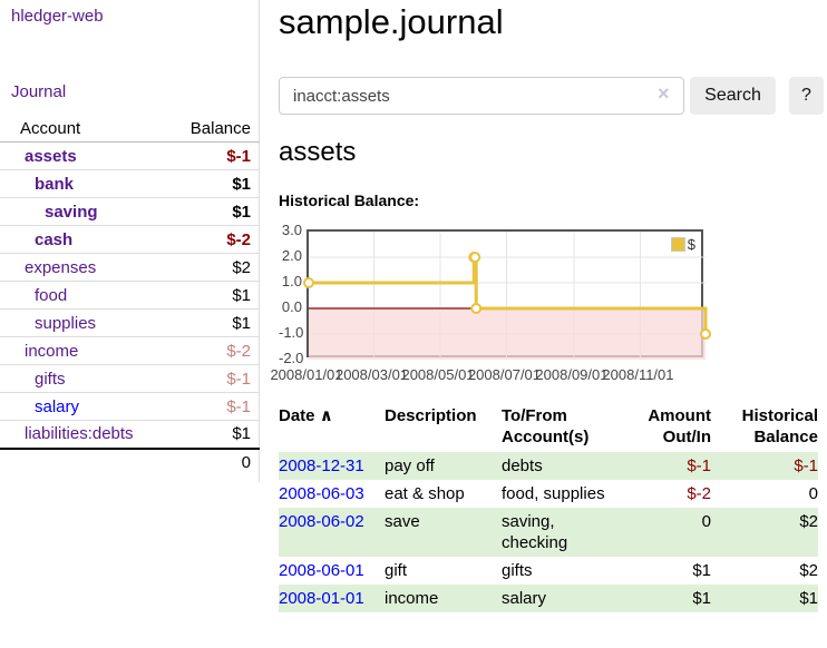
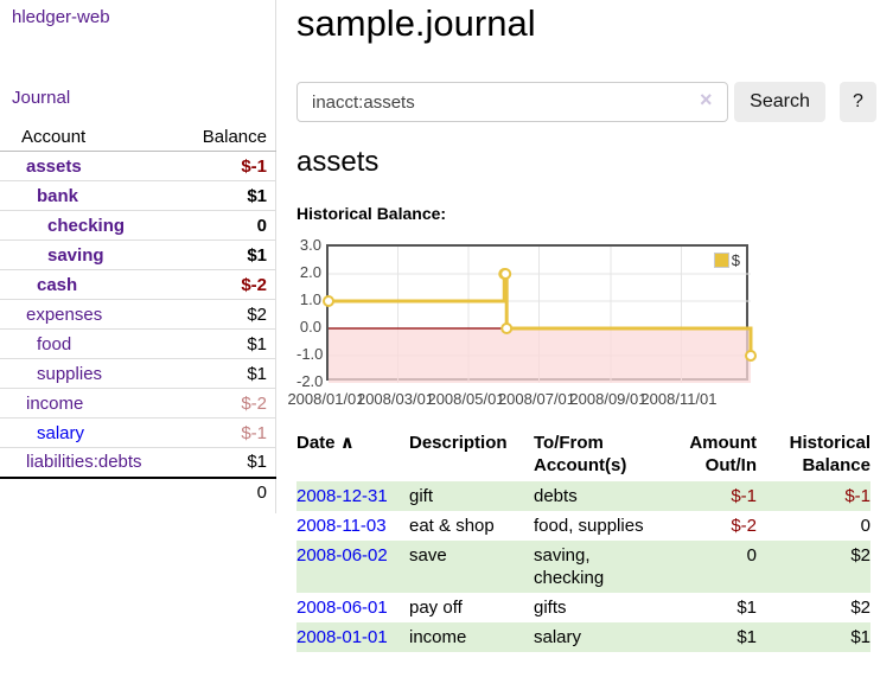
  hledger-web
  Journal
  Account	Balance
  assets	$-1
  bank	$1
+ checking	0
  saving	$1
  cash	$-2
  expenses	$2
  food	$1
  supplies	$1
  income	$-2
- gifts	$-1
  salary	$-1
  liabilities:debts	$1
  	0
  sample.journal
  inacct:assets
  ×
  Search
  ?
  assets
  Historical Balance:
  3.0
  2.0
  1.0
  0.0
  -1.0
  -2.0
  $
  2008/01/01
  2008/03/01
  2008/05/01
  2008/07/01
  2008/09/01
  2008/11/01
  Date ∧	Description	To/FromAccount(s)	AmountOut/In	HistoricalBalance
- 2008-12-31	pay off	debts	$-1	$-1
+ 2008-12-31	gift	debts	$-1	$-1
- 2008-06-03	eat & shop	food, supplies	$-2	0
+ 2008-11-03	eat & shop	food, supplies	$-2	0
  2008-06-02	save	saving, checking	0	$2
- 2008-06-01	gift	gifts	$1	$2
+ 2008-06-01	pay off	gifts	$1	$2
  2008-01-01	income	salary	$1	$1
